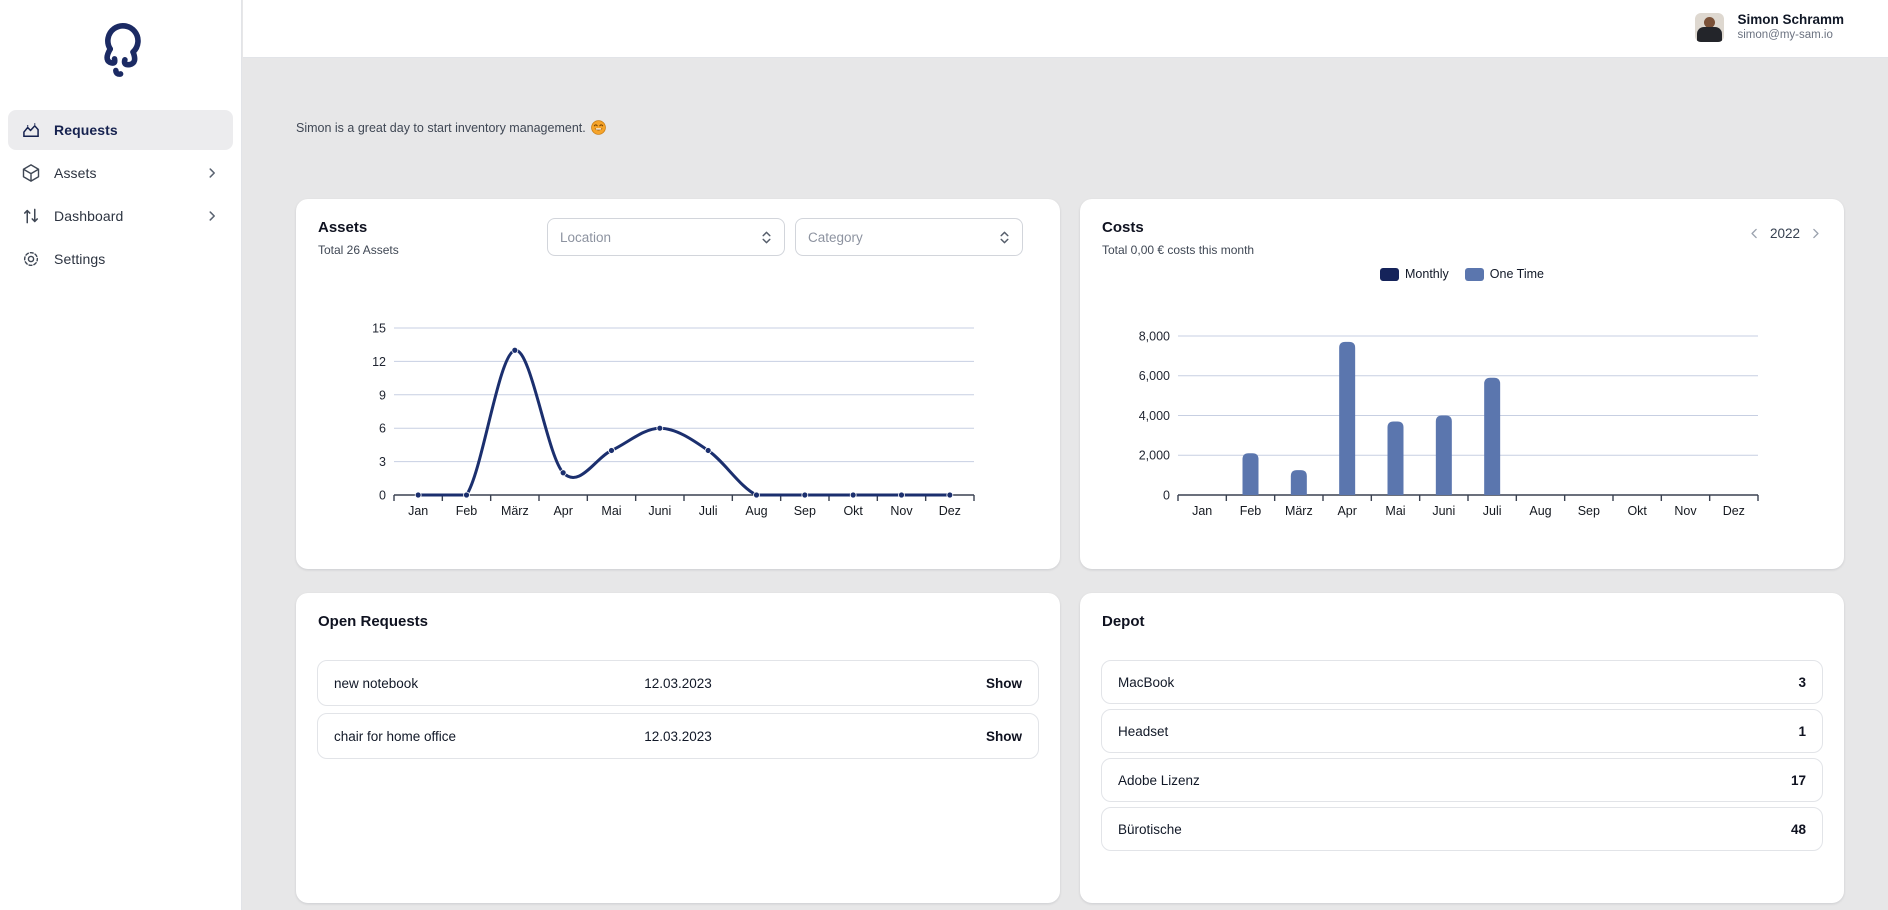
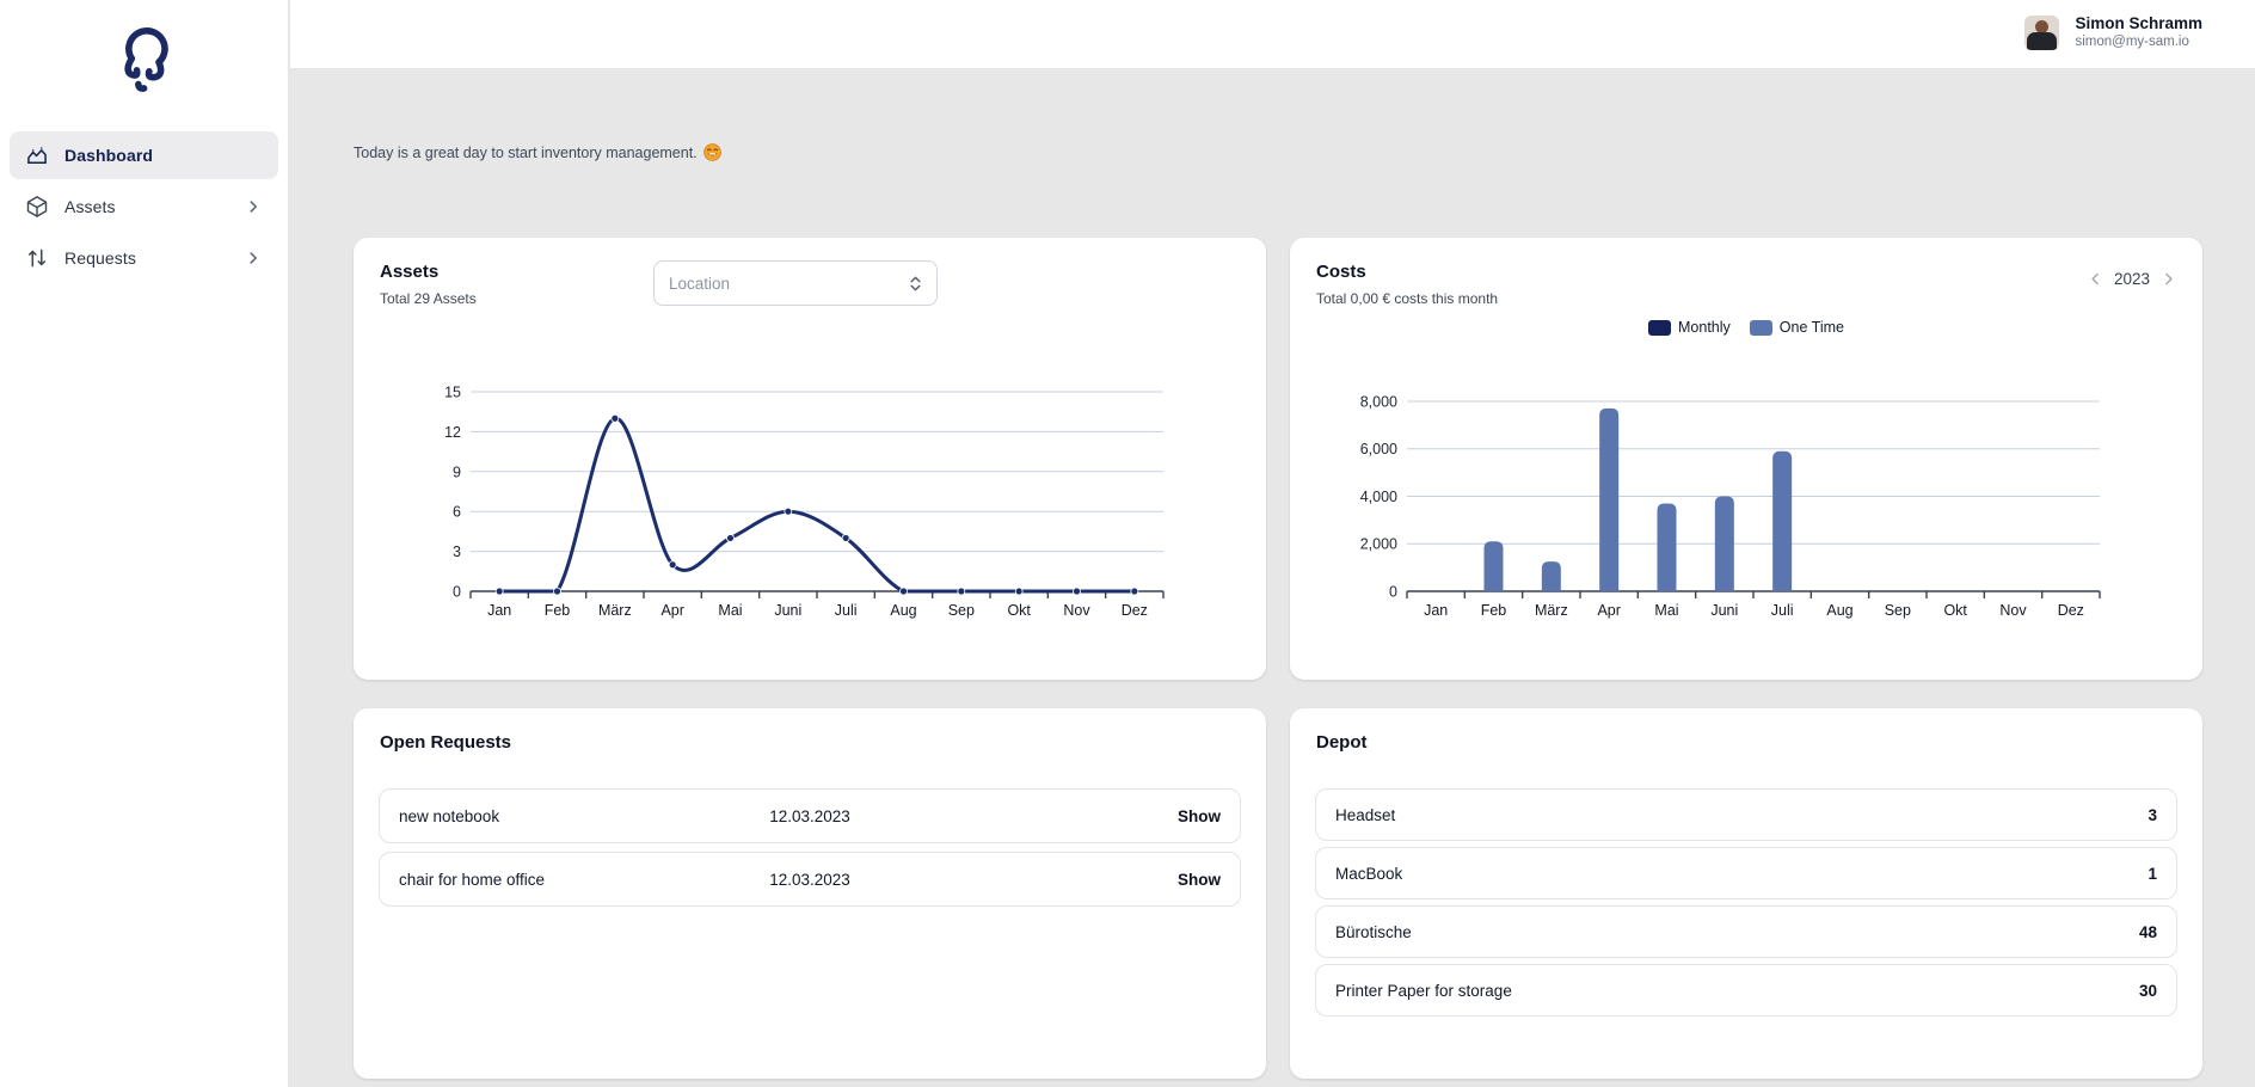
- Requests
+ Dashboard
  Assets
- Dashboard
+ Requests
- Settings
  Simon Schramm
  simon@my-sam.io
- Simon is a great day to start inventory management.
+ Today is a great day to start inventory management.
  Assets
- Total 26 Assets
+ Total 29 Assets
  Location
- Category
  0
  3
  6
  9
  12
  15
  Jan
  Feb
  März
  Apr
  Mai
  Juni
  Juli
  Aug
  Sep
  Okt
  Nov
  Dez
  Costs
  Total 0,00 € costs this month
- 2022
+ 2023
  Monthly
  One Time
  0
  2,000
  4,000
  6,000
  8,000
  Jan
  Feb
  März
  Apr
  Mai
  Juni
  Juli
  Aug
  Sep
  Okt
  Nov
  Dez
  Open Requests
  new notebook
  12.03.2023
  Show
  chair for home office
  12.03.2023
  Show
  Depot
- MacBook
+ Headset
  3
- Headset
+ MacBook
  1
- Adobe Lizenz
- 17
  Bürotische
  48
+ Printer Paper for storage
+ 30
